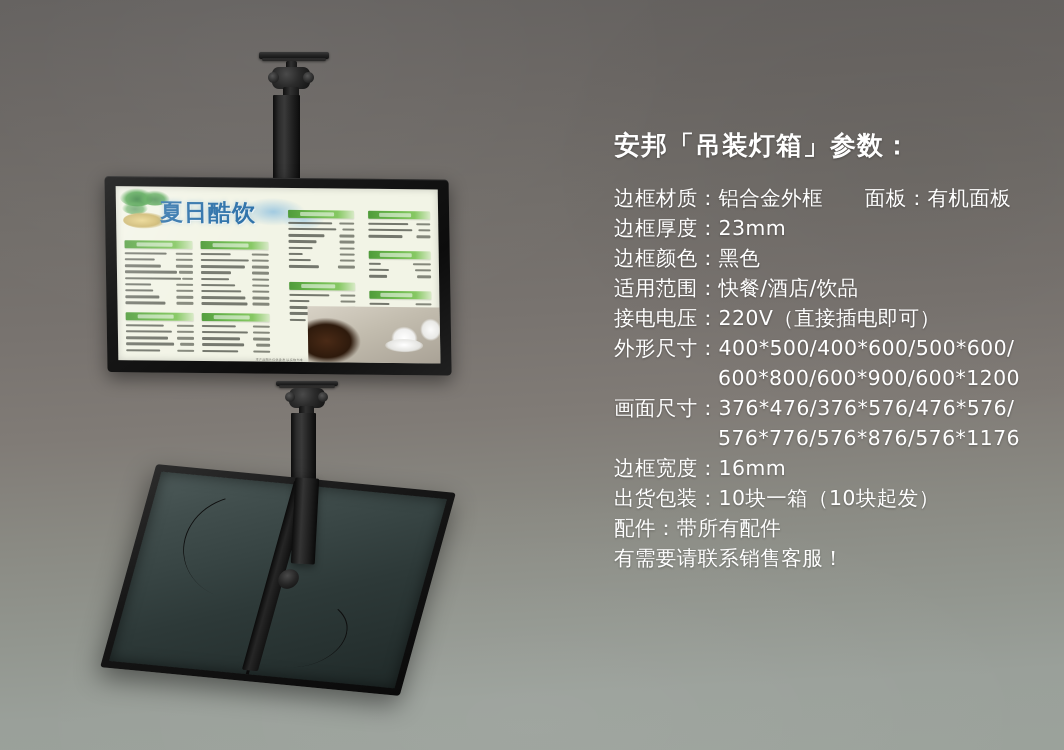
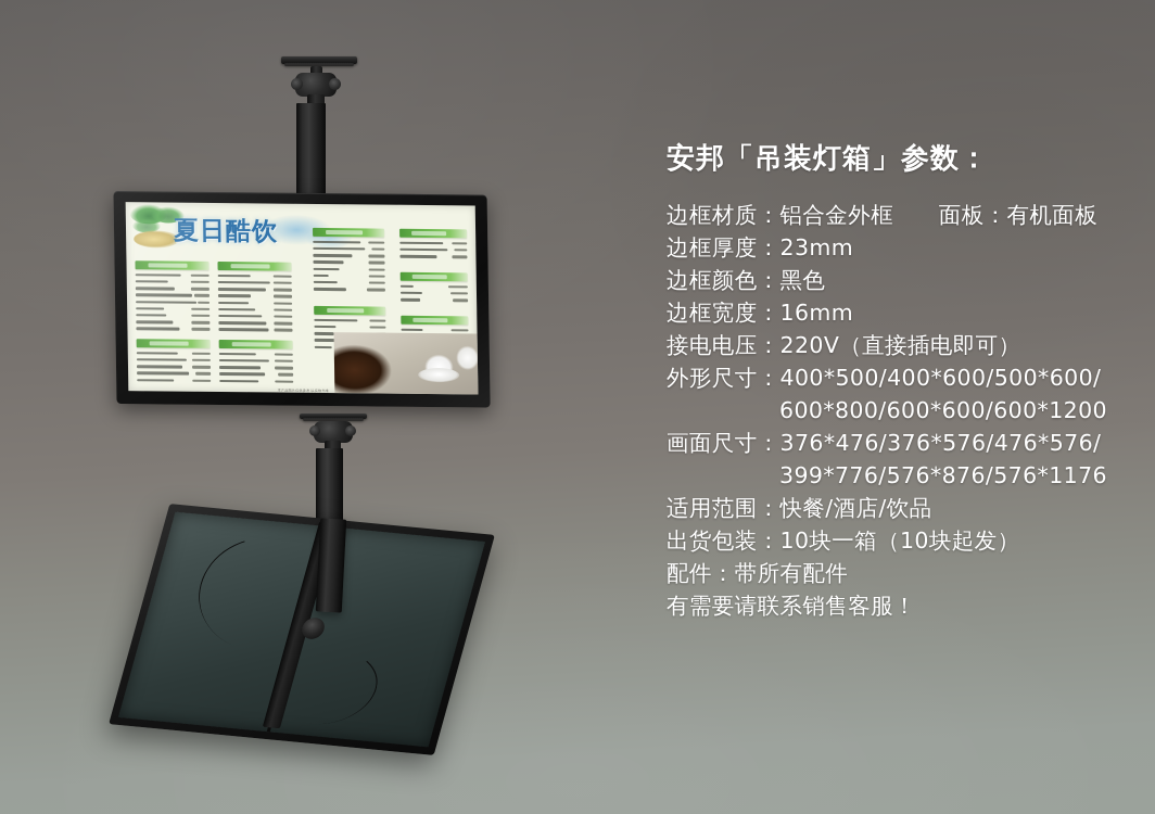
  安邦「吊装灯箱」参数：
  边框材质：铝合金外框 面板：有机面板
  边框厚度：23mm
  边框颜色：黑色
- 适用范围：快餐/酒店/饮品
+ 边框宽度：16mm
  接电电压：220V（直接插电即可）
  外形尺寸：400*500/400*600/500*600/
- 600*800/600*900/600*1200
+ 600*800/600*600/600*1200
  画面尺寸：376*476/376*576/476*576/
- 576*776/576*876/576*1176
+ 399*776/576*876/576*1176
- 边框宽度：16mm
+ 适用范围：快餐/酒店/饮品
  出货包装：10块一箱（10块起发）
  配件：带所有配件
  有需要请联系销售客服！
